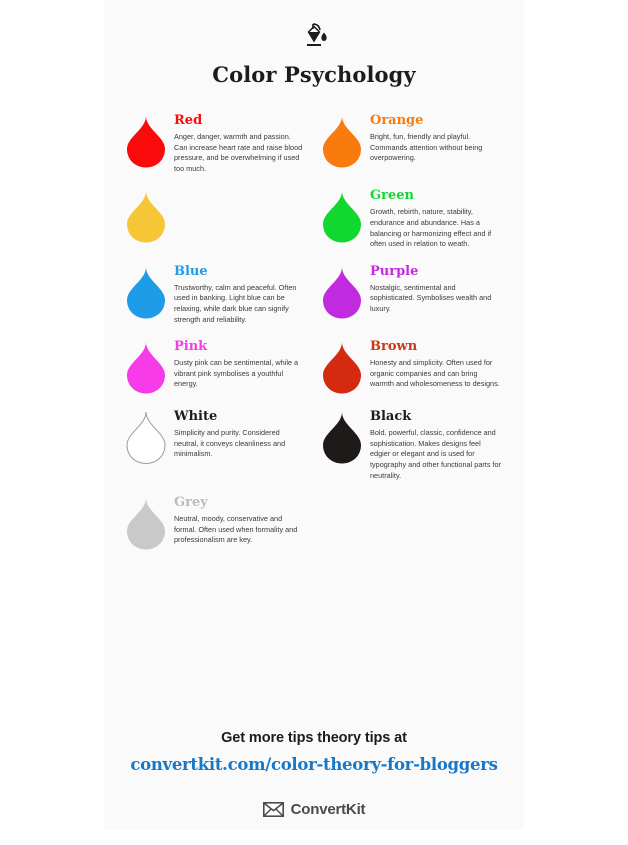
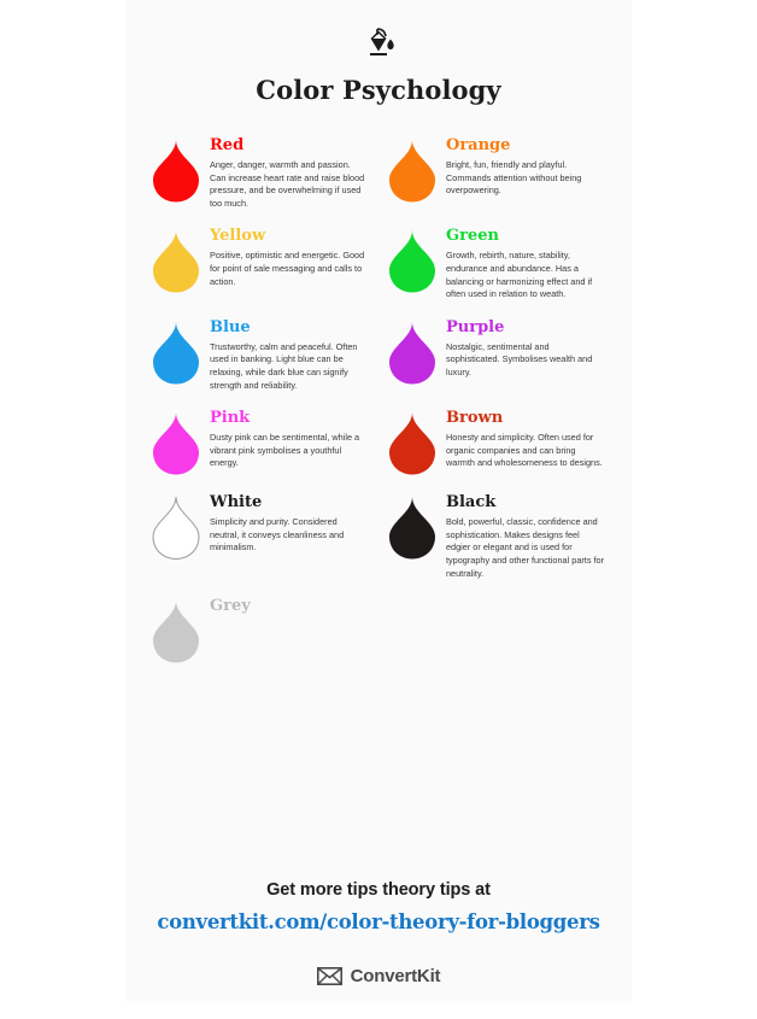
  Color Psychology
  Red
  Anger, danger, warmth and passion. Can increase heart rate and raise blood pressure, and be overwhelming if used too much.
  Orange
  Bright, fun, friendly and playful. Commands attention without being overpowering.
+ Yellow
+ Positive, optimistic and energetic. Good for point of sale messaging and calls to action.
  Green
  Growth, rebirth, nature, stability, endurance and abundance. Has a balancing or harmonizing effect and if often used in relation to weath.
  Blue
  Trustworthy, calm and peaceful. Often used in banking. Light blue can be relaxing, while dark blue can signify strength and reliability.
  Purple
  Nostalgic, sentimental and sophisticated. Symbolises wealth and luxury.
  Pink
  Dusty pink can be sentimental, while a vibrant pink symbolises a youthful energy.
  Brown
  Honesty and simplicity. Often used for organic companies and can bring warmth and wholesomeness to designs.
  White
  Simplicity and purity. Considered neutral, it conveys cleanliness and minimalism.
  Black
  Bold, powerful, classic, confidence and sophistication. Makes designs feel edgier or elegant and is used for typography and other functional parts for neutrality.
  Grey
- Neutral, moody, conservative and formal. Often used when formality and professionalism are key.
  Get more tips theory tips at
  convertkit.com/color-theory-for-bloggers
  ConvertKit
